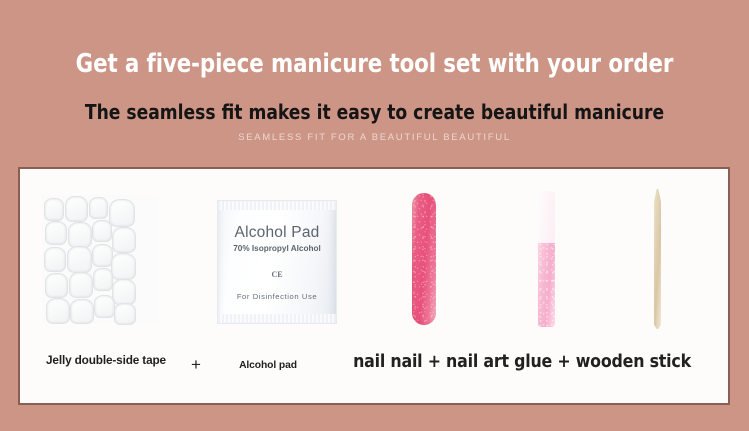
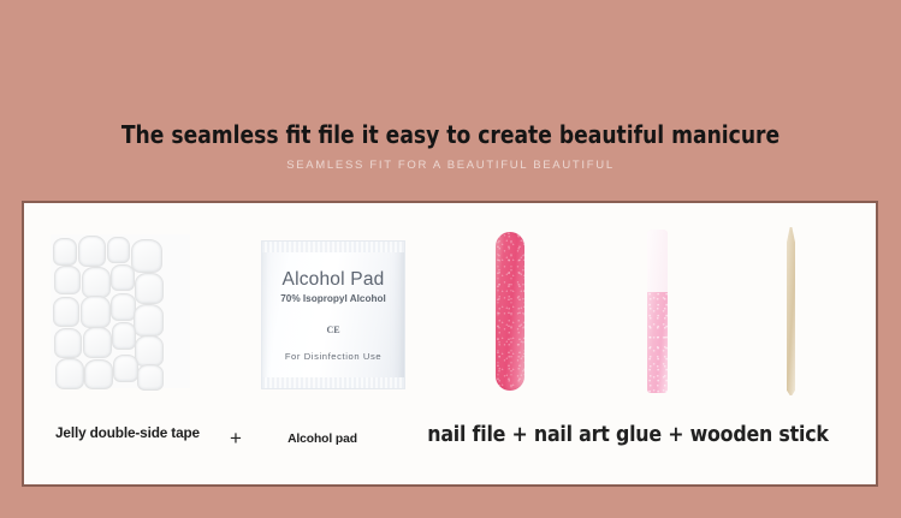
- Get a five-piece manicure tool set with your order
- The seamless fit makes it easy to create beautiful manicure
+ The seamless fit file it easy to create beautiful manicure
  SEAMLESS FIT FOR A BEAUTIFUL BEAUTIFUL
  Alcohol Pad
  70% Isopropyl Alcohol
  CE
  For Disinfection Use
  Jelly double-side tape
  +
  Alcohol pad
- nail nail + nail art glue + wooden stick
+ nail file + nail art glue + wooden stick
